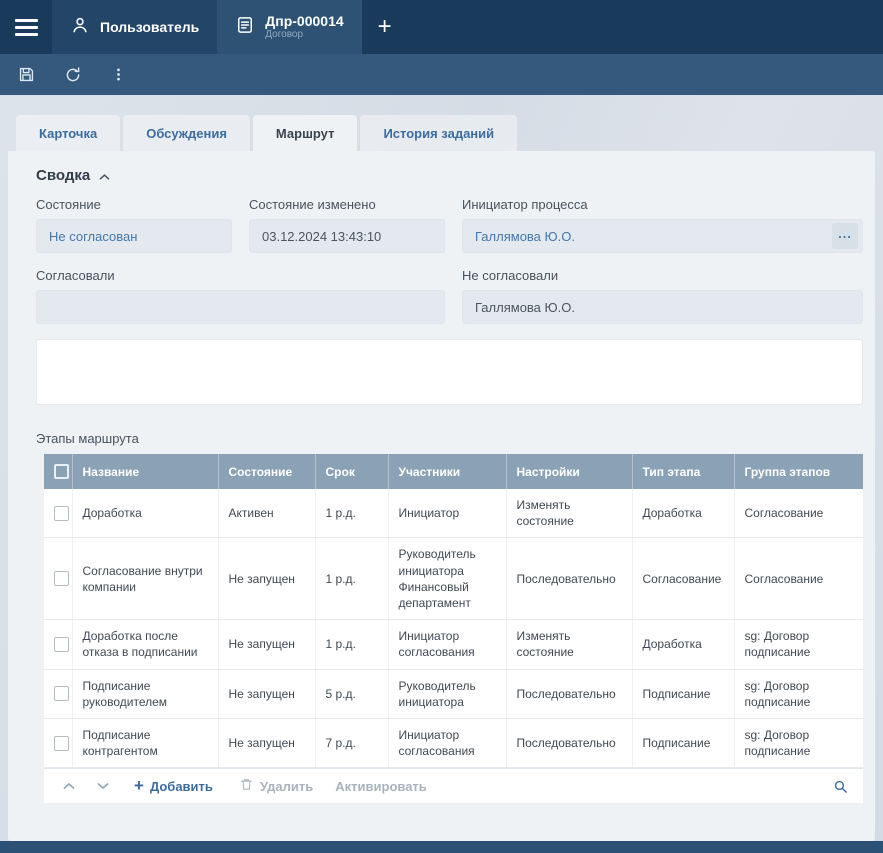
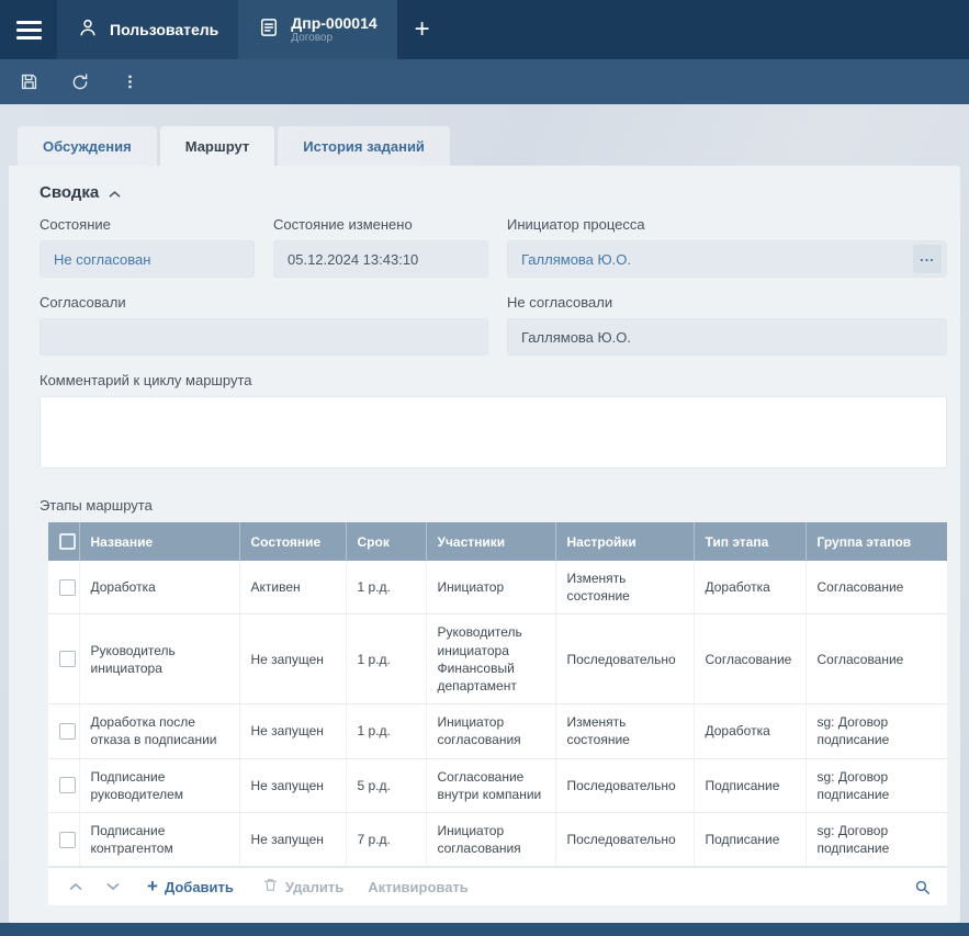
  Пользователь
  Дпр-000014
  Договор
  +
- Карточка
  Обсуждения
  Маршрут
  История заданий
  Сводка
  Состояние
  Не согласован
  Состояние изменено
- 03.12.2024 13:43:10
+ 05.12.2024 13:43:10
  Инициатор процесса
  Галлямова Ю.О.
  ...
  Согласовали
  Не согласовали
  Галлямова Ю.О.
+ Комментарий к циклу маршрута
  Этапы маршрута
  	Название	Состояние	Срок	Участники	Настройки	Тип этапа	Группа этапов
  	Доработка	Активен	1 р.д.	Инициатор	Изменять состояние	Доработка	Согласование
- 	Согласование внутри компании	Не запущен	1 р.д.	Руководитель инициатора Финансовый департамент	Последовательно	Согласование	Согласование
+ 	Руководитель инициатора	Не запущен	1 р.д.	Руководитель инициатора Финансовый департамент	Последовательно	Согласование	Согласование
  	Доработка после отказа в подписании	Не запущен	1 р.д.	Инициатор согласования	Изменять состояние	Доработка	sg: Договор подписание
- 	Подписание руководителем	Не запущен	5 р.д.	Руководитель инициатора	Последовательно	Подписание	sg: Договор подписание
+ 	Подписание руководителем	Не запущен	5 р.д.	Согласование внутри компании	Последовательно	Подписание	sg: Договор подписание
  	Подписание контрагентом	Не запущен	7 р.д.	Инициатор согласования	Последовательно	Подписание	sg: Договор подписание
  +
  Добавить
  Удалить
  Активировать
